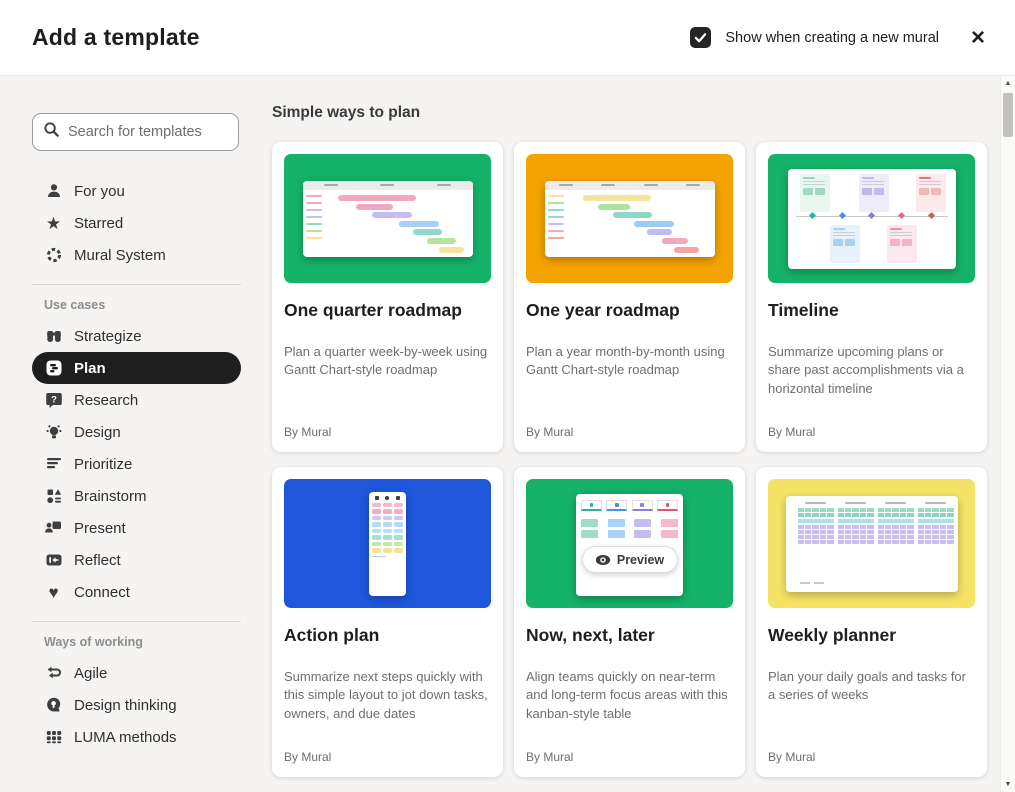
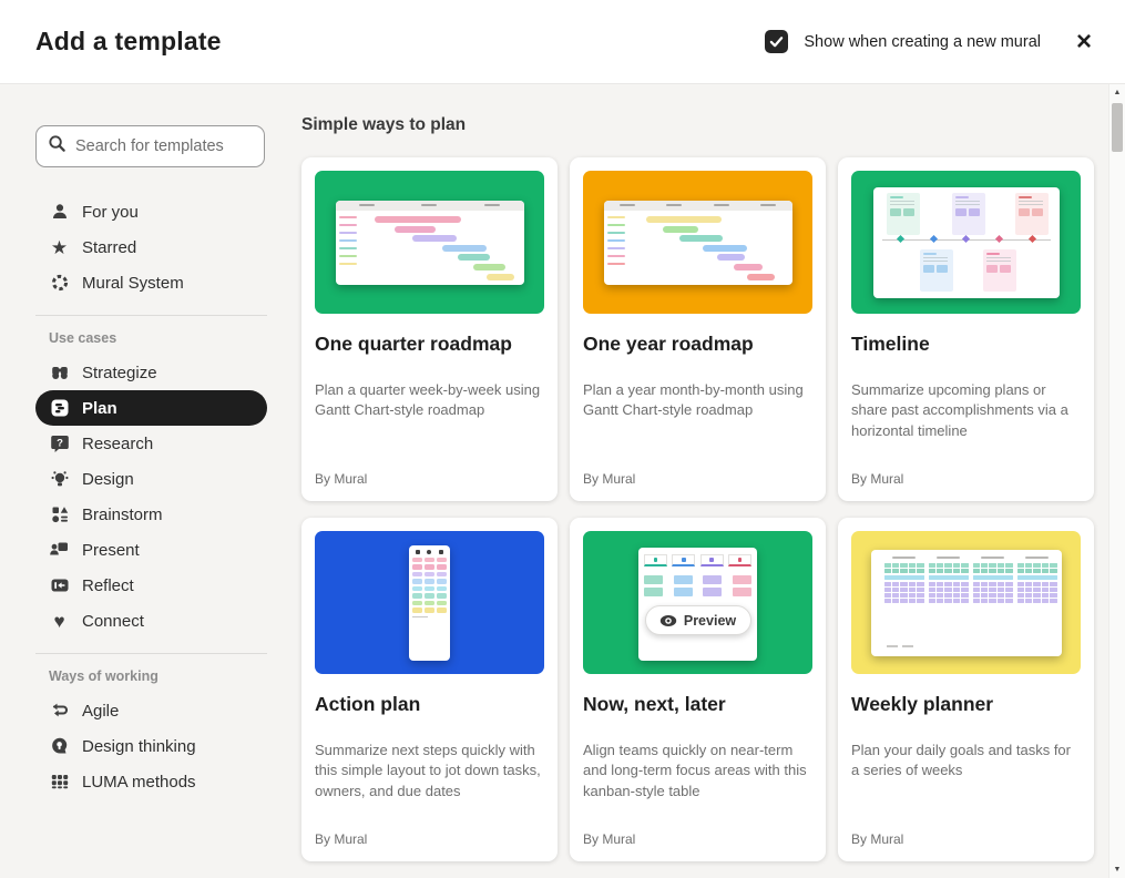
  Add a template
  Show when creating a new mural
  ×
  Search for templates
  For you
  ★
  Starred
  Mural System
  Use cases
  Strategize
  Plan
  ?
  Research
  Design
- Prioritize
  Brainstorm
  Present
  Reflect
  ♥
  Connect
  Ways of working
  Agile
  Design thinking
  LUMA methods
  Simple ways to plan
  One quarter roadmap
  Plan a quarter week-by-week using Gantt Chart-style roadmap
  By Mural
  One year roadmap
  Plan a year month-by-month using Gantt Chart-style roadmap
  By Mural
  Timeline
  Summarize upcoming plans or share past accomplishments via a horizontal timeline
  By Mural
  Action plan
  Summarize next steps quickly with this simple layout to jot down tasks, owners, and due dates
  By Mural
  Preview
  Now, next, later
  Align teams quickly on near-term and long-term focus areas with this kanban-style table
  By Mural
  Weekly planner
  Plan your daily goals and tasks for a series of weeks
  By Mural
